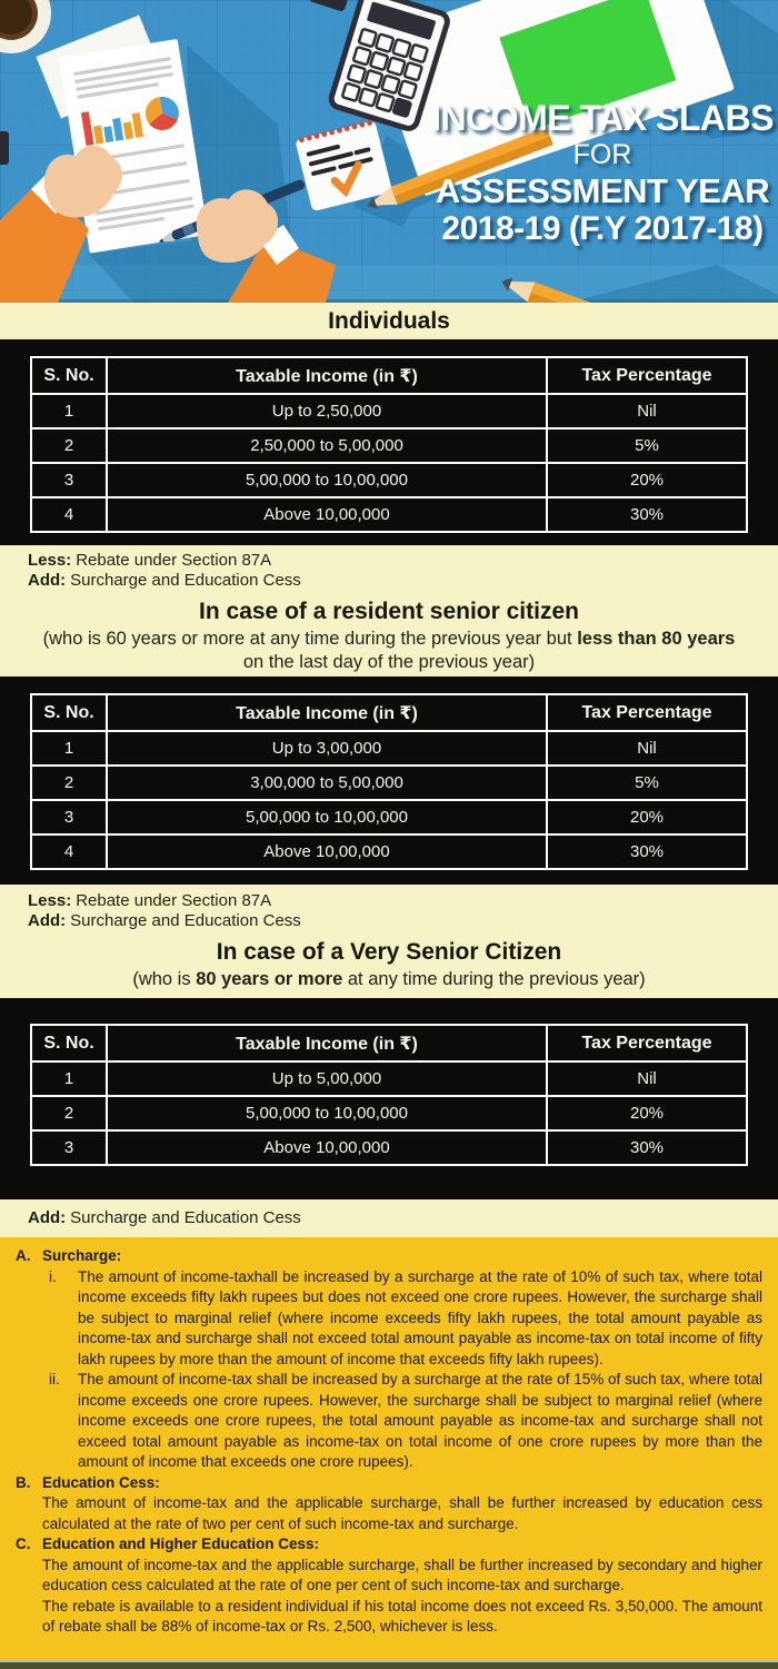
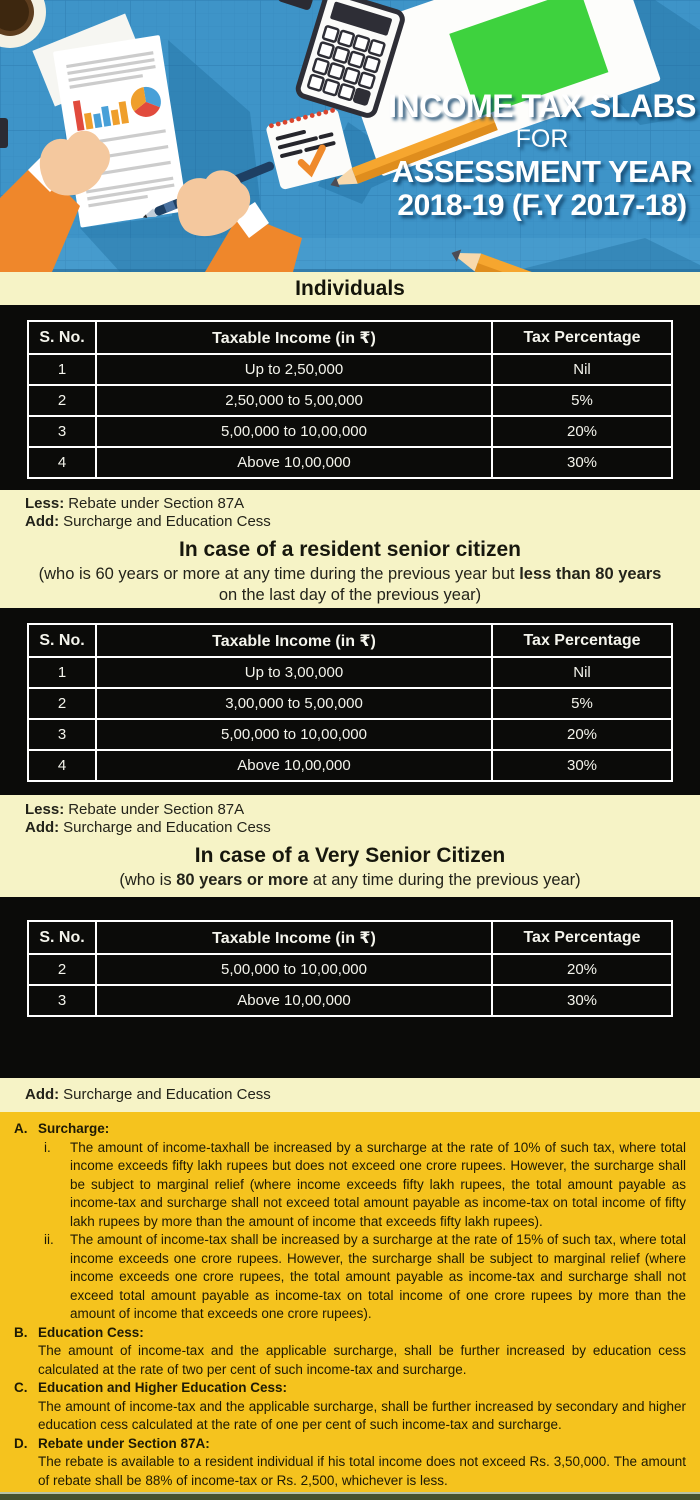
  INCOME TAX SLABS
  FOR
  ASSESSMENT YEAR
  2018-19 (F.Y 2017-18)
  Individuals
  S. No.	Taxable Income (in ₹)	Tax Percentage
  1	Up to 2,50,000	Nil
  2	2,50,000 to 5,00,000	5%
  3	5,00,000 to 10,00,000	20%
  4	Above 10,00,000	30%
  Less: Rebate under Section 87A
  Add: Surcharge and Education Cess
  In case of a resident senior citizen
  (who is 60 years or more at any time during the previous year but less than 80 years on the last day of the previous year)
  S. No.	Taxable Income (in ₹)	Tax Percentage
  1	Up to 3,00,000	Nil
  2	3,00,000 to 5,00,000	5%
  3	5,00,000 to 10,00,000	20%
  4	Above 10,00,000	30%
  Less: Rebate under Section 87A
  Add: Surcharge and Education Cess
  In case of a Very Senior Citizen
  (who is 80 years or more at any time during the previous year)
  S. No.	Taxable Income (in ₹)	Tax Percentage
- 1	Up to 5,00,000	Nil
  2	5,00,000 to 10,00,000	20%
  3	Above 10,00,000	30%
  Add: Surcharge and Education Cess
  A.
  Surcharge:
  i.
  The amount of income-taxhall be increased by a surcharge at the rate of 10% of such tax, where total income exceeds fifty lakh rupees but does not exceed one crore rupees. However, the surcharge shall be subject to marginal relief (where income exceeds fifty lakh rupees, the total amount payable as income-tax and surcharge shall not exceed total amount payable as income-tax on total income of fifty lakh rupees by more than the amount of income that exceeds fifty lakh rupees).
  ii.
  The amount of income-tax shall be increased by a surcharge at the rate of 15% of such tax, where total income exceeds one crore rupees. However, the surcharge shall be subject to marginal relief (where income exceeds one crore rupees, the total amount payable as income-tax and surcharge shall not exceed total amount payable as income-tax on total income of one crore rupees by more than the amount of income that exceeds one crore rupees).
  B.
  Education Cess:
  The amount of income-tax and the applicable surcharge, shall be further increased by education cess calculated at the rate of two per cent of such income-tax and surcharge.
  C.
  Education and Higher Education Cess:
  The amount of income-tax and the applicable surcharge, shall be further increased by secondary and higher education cess calculated at the rate of one per cent of such income-tax and surcharge.
+ D.
+ Rebate under Section 87A:
  The rebate is available to a resident individual if his total income does not exceed Rs. 3,50,000. The amount of rebate shall be 88% of income-tax or Rs. 2,500, whichever is less.
